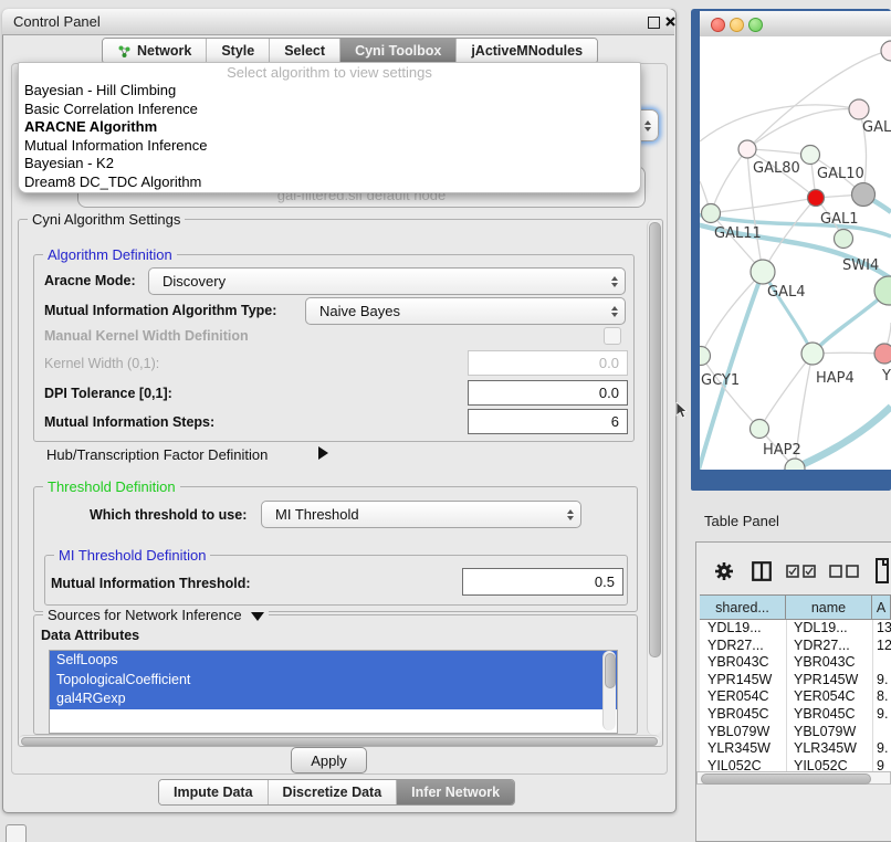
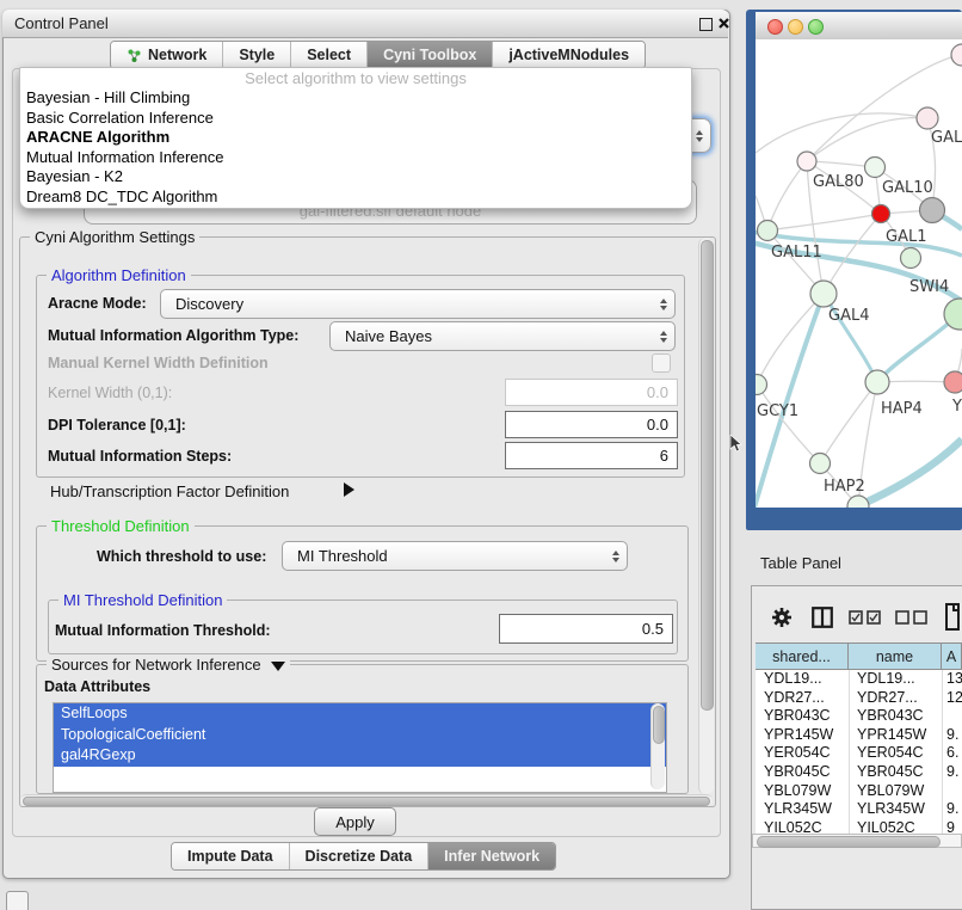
  Control Panel
  Network
  Style
  Select
  Cyni Toolbox
  jActiveMNodules
  gal-filtered.sif default node
  Select algorithm to view settings
  Bayesian - Hill Climbing
  Basic Correlation Inference
  ARACNE Algorithm
  Mutual Information Inference
  Bayesian - K2
  Dream8 DC_TDC Algorithm
  Cyni Algorithm Settings
  Algorithm Definition
  Aracne Mode:
  Discovery
  Mutual Information Algorithm Type:
  Naive Bayes
  Manual Kernel Width Definition
  Kernel Width (0,1):
  0.0
  DPI Tolerance [0,1]:
  0.0
  Mutual Information Steps:
  6
  Hub/Transcription Factor Definition
  Threshold Definition
  Which threshold to use:
  MI Threshold
  MI Threshold Definition
  Mutual Information Threshold:
  0.5
  Sources for Network Inference
  Data Attributes
  SelfLoops
  TopologicalCoefficient
  gal4RGexp
  Apply
  Impute Data
  Discretize Data
  Infer Network
  GAL
  GAL80
  GAL10
  GAL1
  GAL11
  SWI4
  GAL4
  GCY1
  HAP4
  Y
  HAP2
  Table Panel
  shared...
  name
  A
  YDL19...
  YDL19...
  13
  YDR27...
  YDR27...
  12
  YBR043C
  YBR043C
  YPR145W
  YPR145W
  9.
  YER054C
  YER054C
- 8.
+ 6.
  YBR045C
  YBR045C
  9.
  YBL079W
  YBL079W
  YLR345W
  YLR345W
  9.
  YIL052C
  YIL052C
  9
